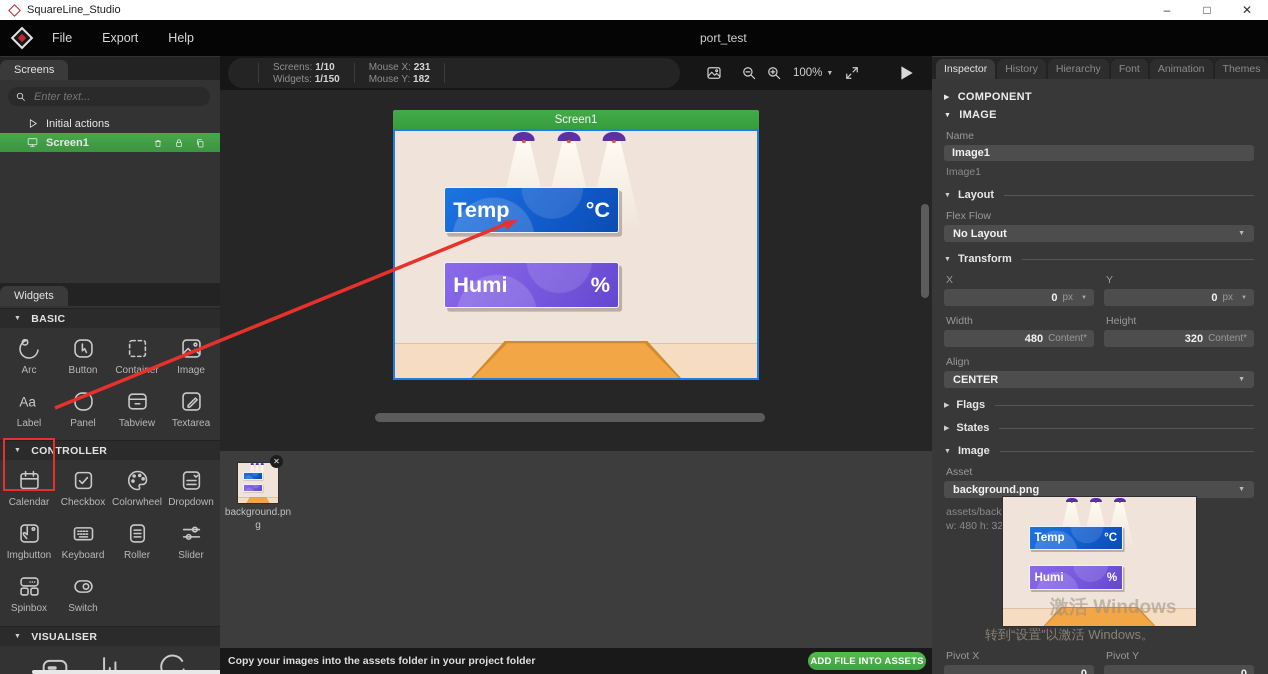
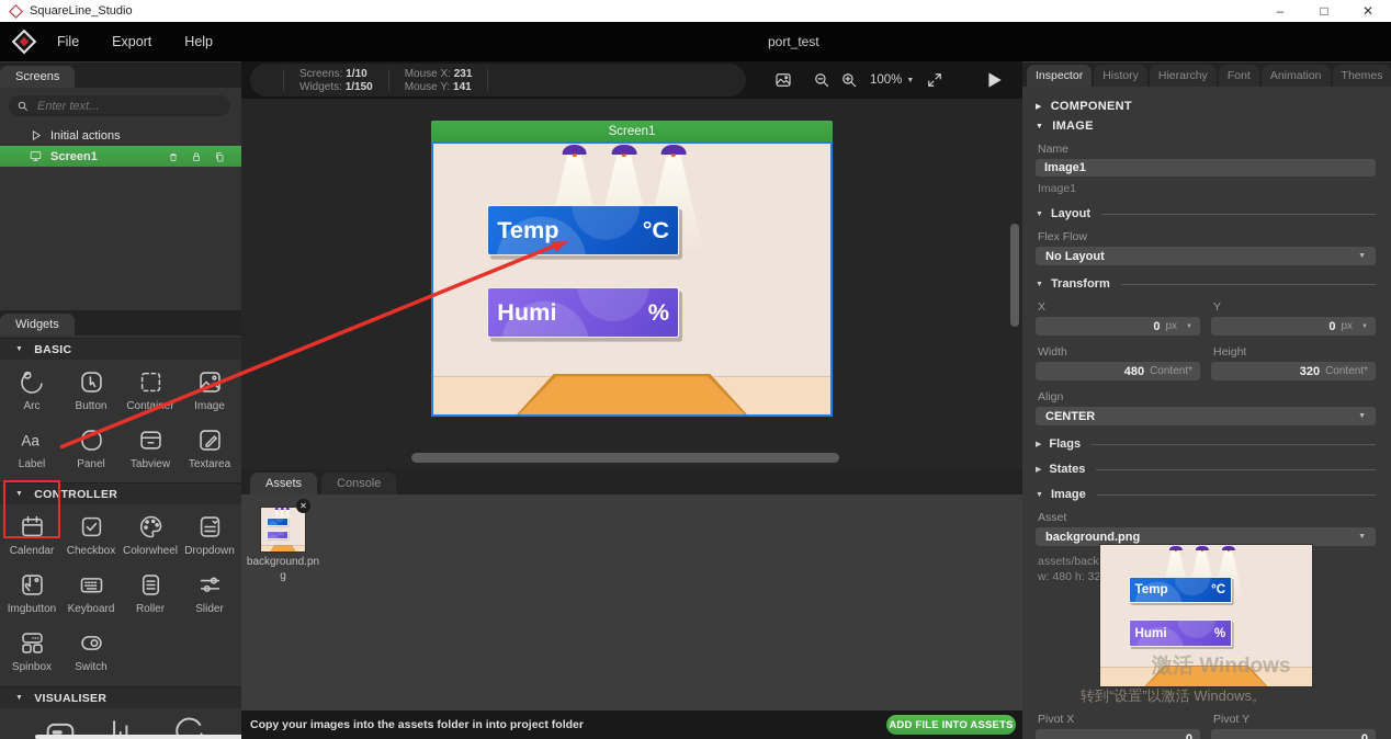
  SquareLine_Studio
  –
  □
  ✕
  File
  Export
  Help
  port_test
  Screens
  Enter text...
  Initial actions
  Screen1
  Widgets
  BASIC
  Arc
  Button
  Contaer
  Image
  Aa
  Label
  Panel
  Tabview
  Textarea
  CONTROLLER
  Calendar
  Checkbox
  Colorwheel
  Dropdown
  Imgbutton
  Keyboard
  Roller
  Slider
  Spinbox
  Switch
  VISUALISER
  Screens: 1/10
  Widgets: 1/150
  Mouse X: 231
- Mouse Y: 182
+ Mouse Y: 141
  100%
  Screen1
  Temp
  °C
  Humi
  %
+ Assets
+ Console
  ✕
  background.png
- Copy your images into the assets folder in your project folder
+ Copy your images into the assets folder in into project folder
  ADD FILE INTO ASSETS
  Inspector
  History
  Hierarchy
  Font
  Animation
  Themes
  COMPONENT
  IMAGE
  Name
  Image1
  Image1
  Layout
  Flex Flow
  No Layout
  Transform
  X
  0
  px
  Y
  0
  px
  Width
  480
  Content*
  Height
  320
  Content*
  Align
  CENTER
  Flags
  States
  Image
  Asset
  background.png
  w: 480 h: 32
  Temp
  °C
  Humi
  %
  激活 Windows
  转到“设置”以激活 Windows。
  Pivot X
  Pivot Y
